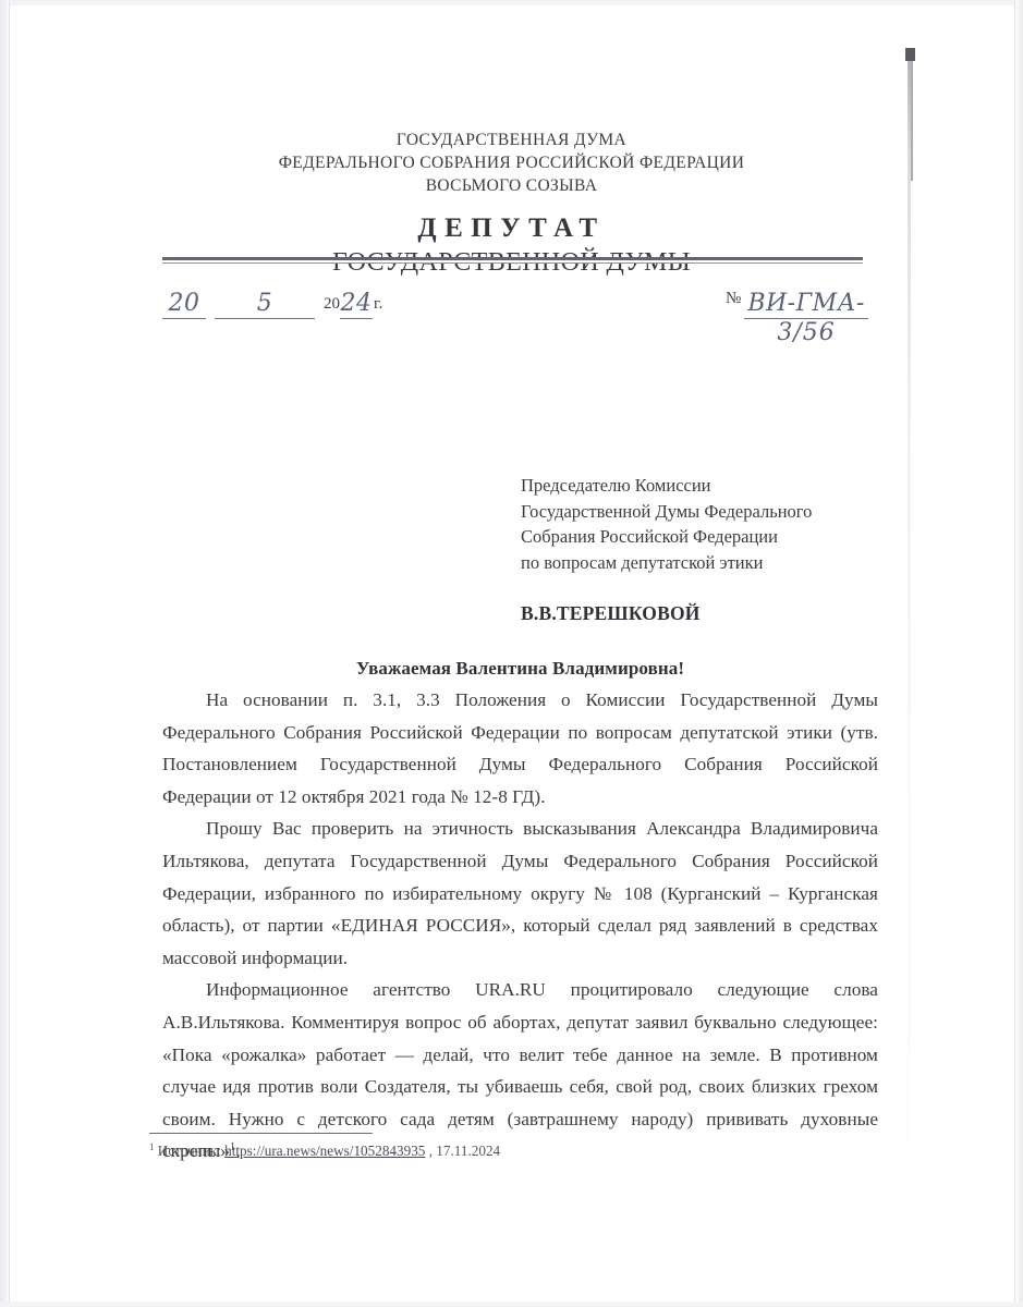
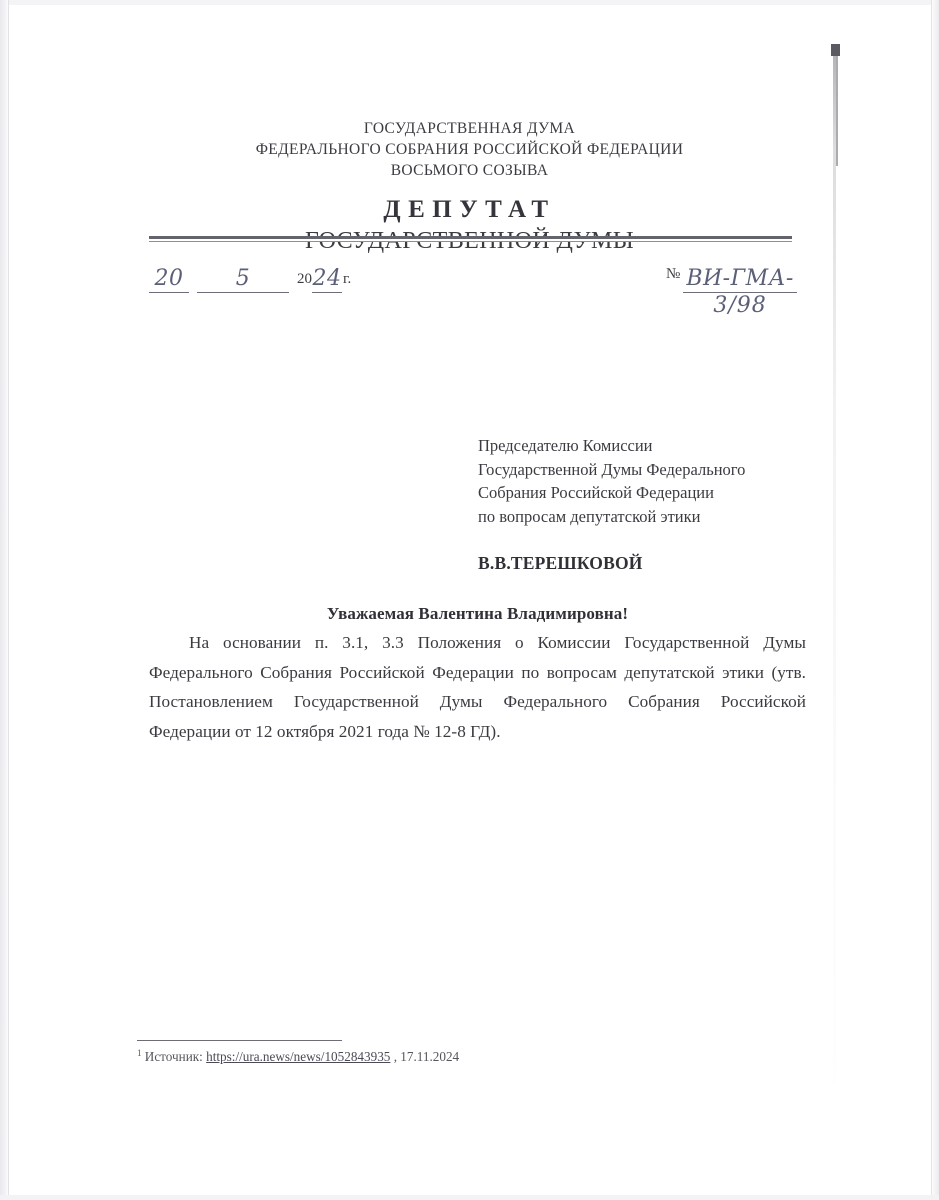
  ГОСУДАРСТВЕННАЯ ДУМА
  ФЕДЕРАЛЬНОГО СОБРАНИЯ РОССИЙСКОЙ ФЕДЕРАЦИИ
  ВОСЬМОГО СОЗЫВА
  ДЕПУТАТ
  20 5 2024г.
  № ВИ-ГМА-
- 3/56
+ 3/98
  Председателю Комиссии
  Государственной Думы Федерального
  Собрания Российской Федерации
  по вопросам депутатской этики
  В.В.ТЕРЕШКОВОЙ
  Уважаемая Валентина Владимировна!
  На основании п. 3.1, 3.3 Положения о Комиссии Государственной Думы Федерального Собрания Российской Федерации по вопросам депутатской этики (утв. Постановлением Государственной Думы Федерального Собрания Российской Федерации от 12 октября 2021 года № 12-8 ГД).
- Прошу Вас проверить на этичность высказывания Александра Владимировича Ильтякова, депутата Государственной Думы Федерального Собрания Российской Федерации, избранного по избирательному округу № 108 (Курганский – Курганская область), от партии «ЕДИНАЯ РОССИЯ», который сделал ряд заявлений в средствах массовой информации.
- Информационное агентство URA.RU процитировало следующие слова А.В.Ильтякова. Комментируя вопрос об абортах, депутат заявил буквально следующее: «Пока «рожалка» работает — делай, что велит тебе данное на земле. В противном случае идя против воли Создателя, ты убиваешь себя, свой род, своих близких грехом своим. Нужно с детского сада детям (завтрашнему народу) прививать духовные скрепы»1.
  1 Источник: https://ura.news/news/1052843935 , 17.11.2024
